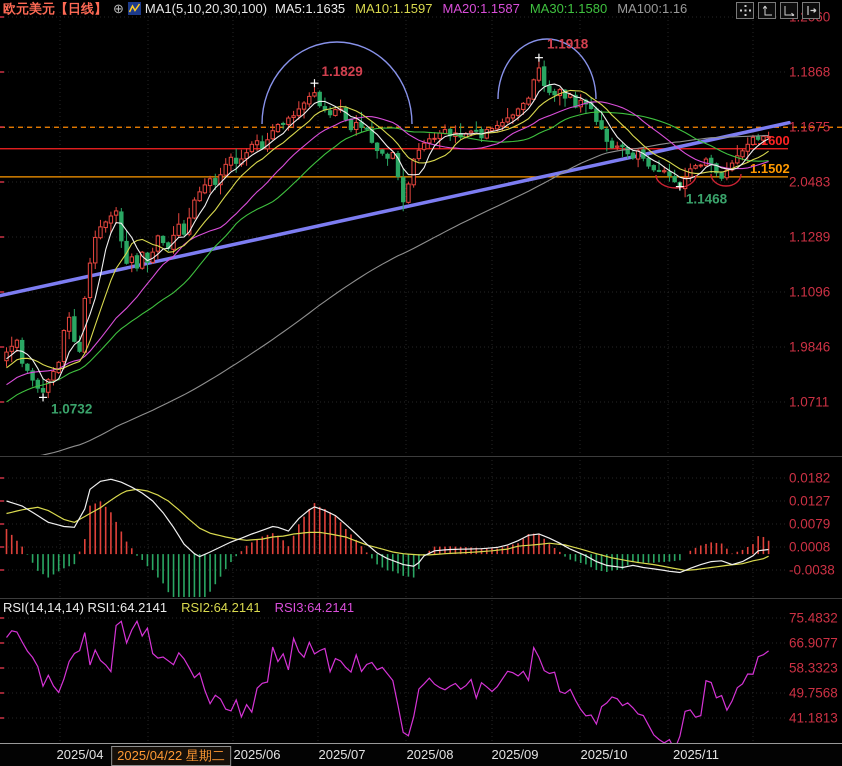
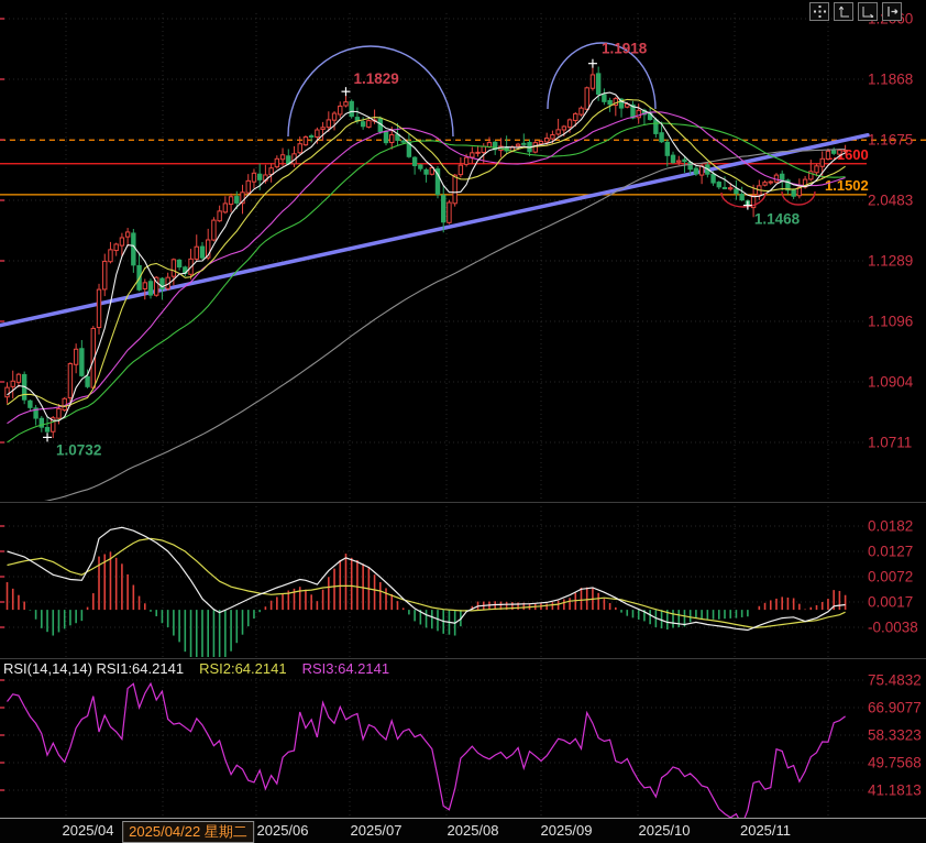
  1.1502
  1.1829
  1.1918
  1.0732
  1.1468
  1.1868
  1.1675
  2.0483
  1.1289
  1.1096
- 1.9846
+ 1.0904
  1.0711
  0.0182
  0.0127
- 0.0079
+ 0.0072
- 0.0008
+ 0.0017
  -0.0038
  75.4832
  66.9077
  58.3323
  49.7568
  41.1813
- 欧元美元【日线】 ⊕ MA1(5,10,20,30,100) MA5:1.1635 MA10:1.1597 MA20:1.1587 MA30:1.1580 MA100:1.16
  RSI(14,14,14) RSI1:64.2141 RSI2:64.2141 RSI3:64.2141
  2025/04
  2025/04/22 星期二
  2025/06
  2025/07
  2025/08
  2025/09
  2025/10
  2025/11
